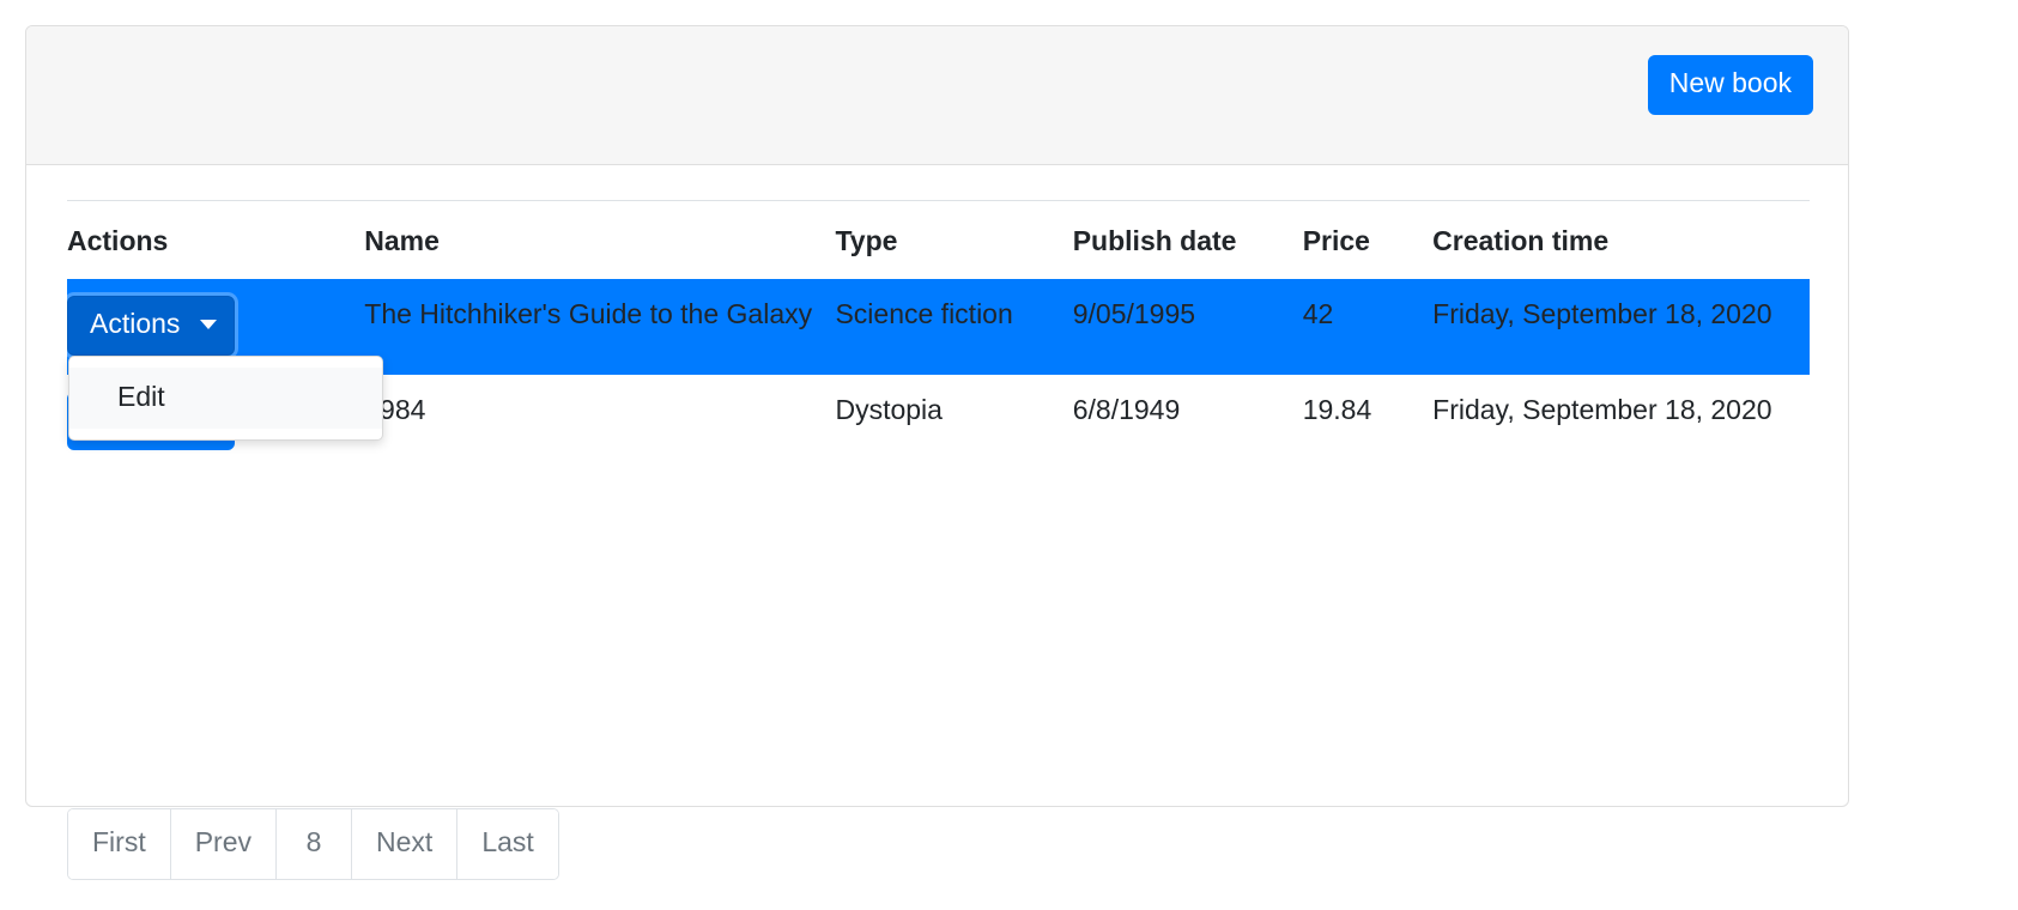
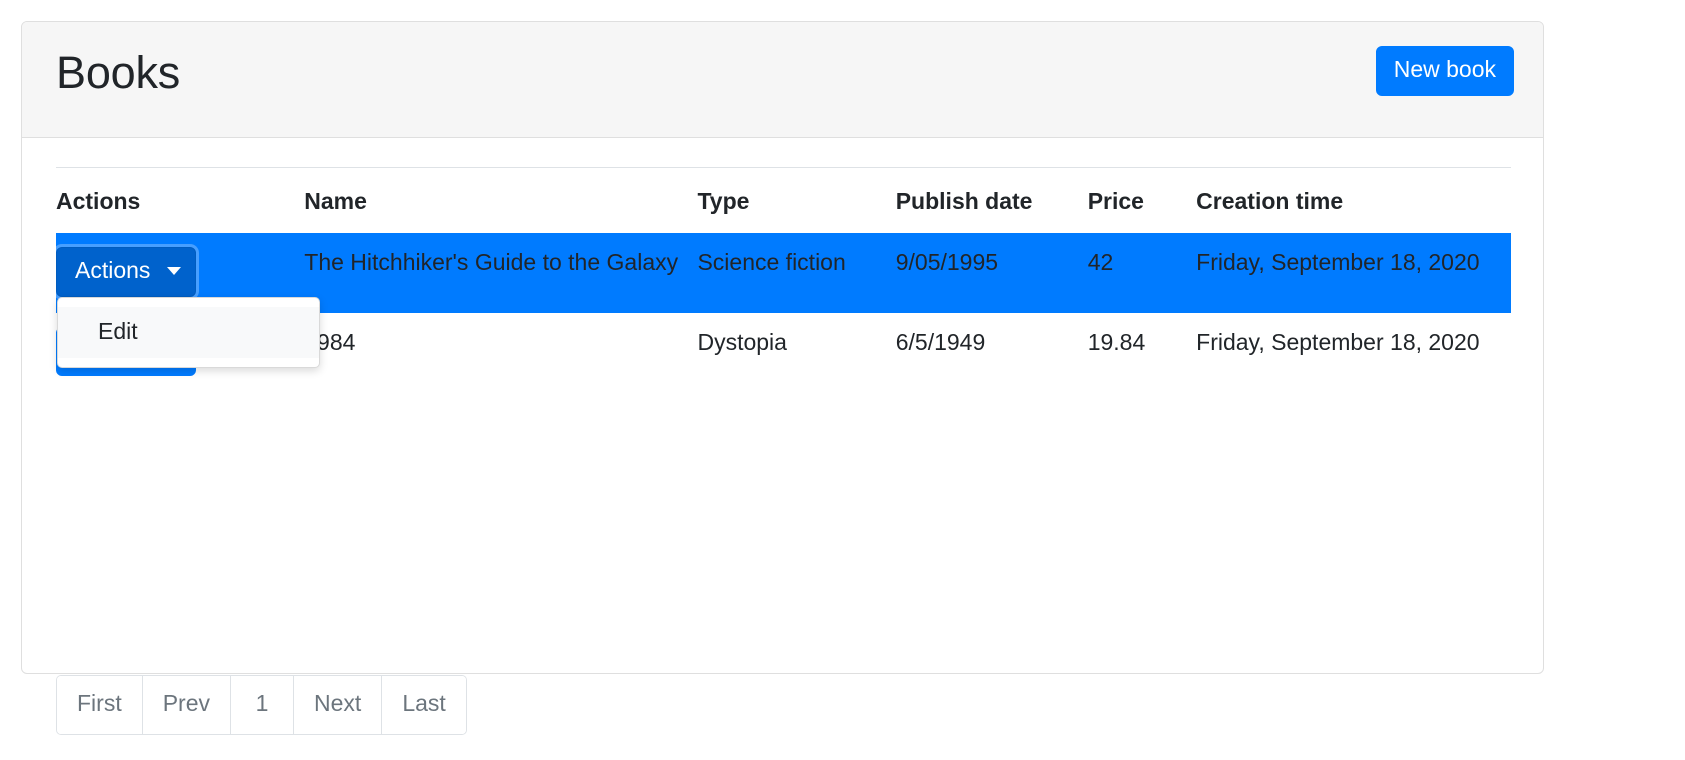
+ Books
  New book
  Actions	Name	Type	Publish date	Price	Creation time
  Actions Edit	The Hitchhiker's Guide to the Galaxy	Science fiction	9/05/1995	42	Friday, September 18, 2020
- 	984	Dystopia	6/8/1949	19.84	Friday, September 18, 2020
+ 	984	Dystopia	6/5/1949	19.84	Friday, September 18, 2020
  First
  Prev
- 8
+ 1
  Next
  Last
